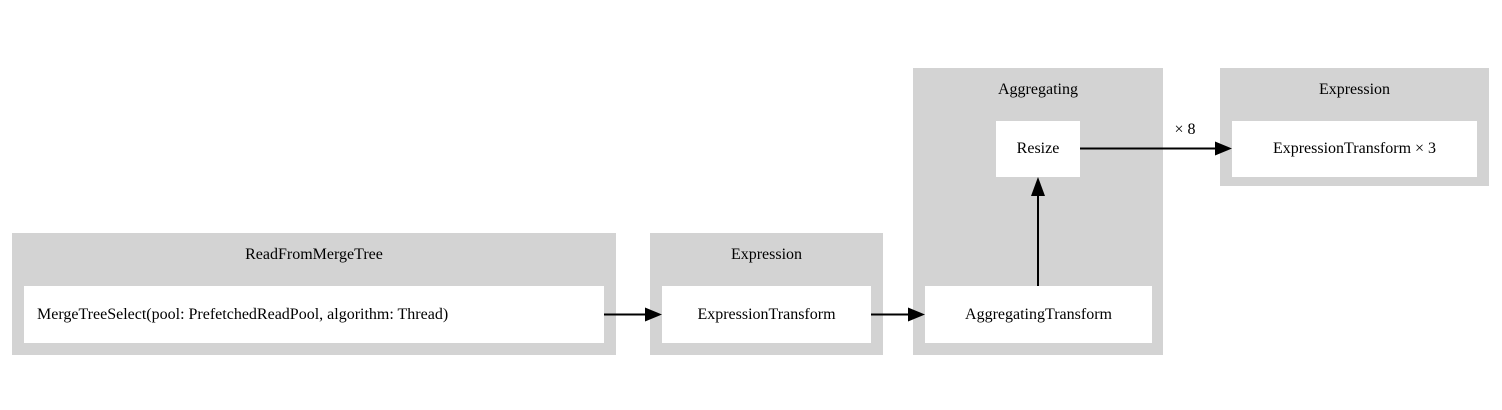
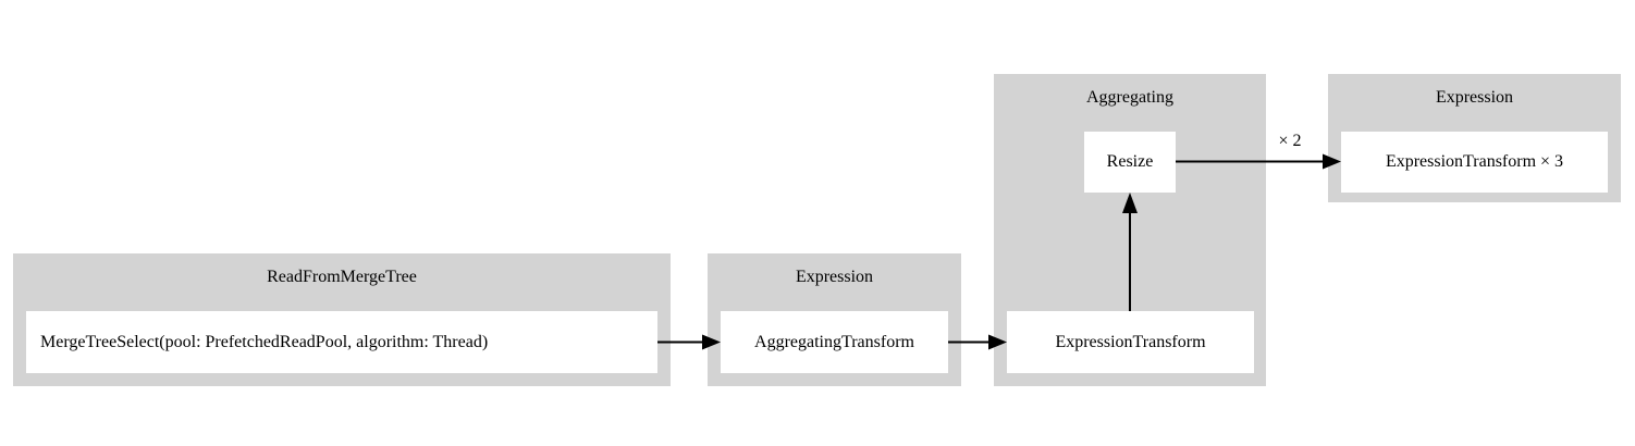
  ReadFromMergeTree
  MergeTreeSelect(pool: PrefetchedReadPool, algorithm: Thread)
  Expression
- ExpressionTransform
+ AggregatingTransform
  Aggregating
  Resize
- AggregatingTransform
+ ExpressionTransform
  Expression
  ExpressionTransform × 3
- × 8
+ × 2
